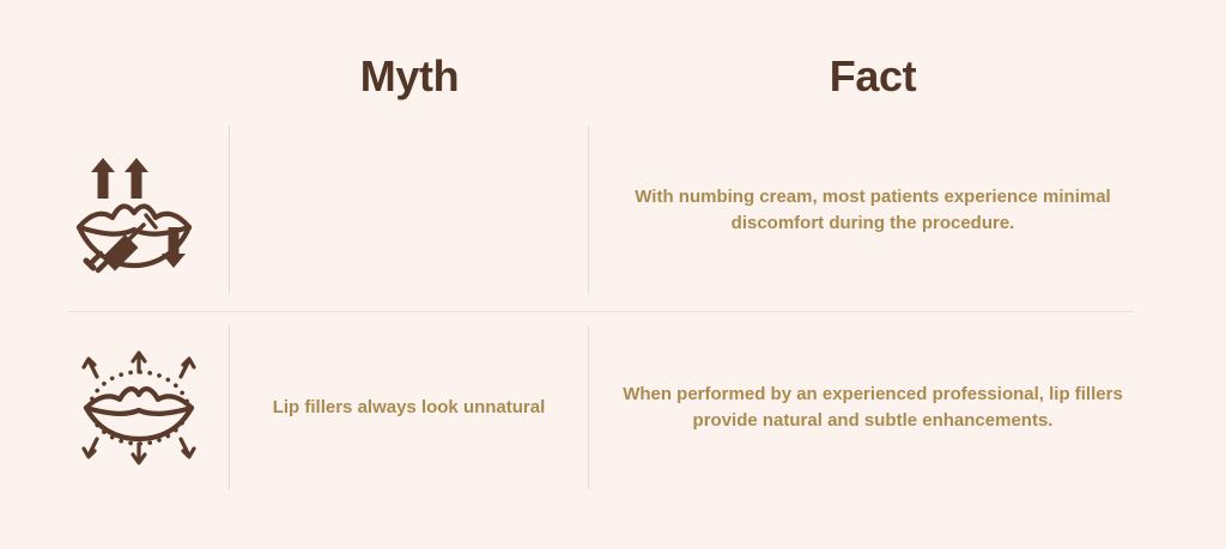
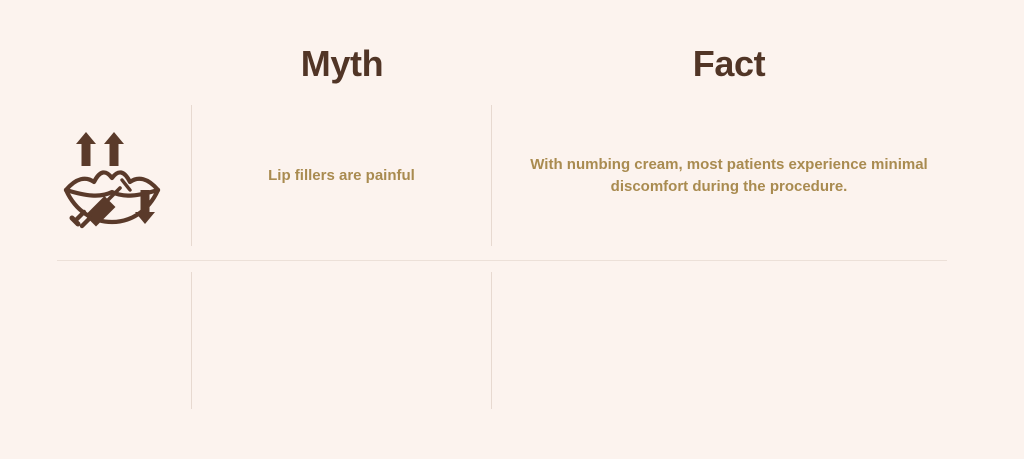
  Myth
  Fact
+ Lip fillers are painful
  With numbing cream, most patients experience minimal discomfort during the procedure.
- Lip fillers always look unnatural
- When performed by an experienced professional, lip fillers provide natural and subtle enhancements.
